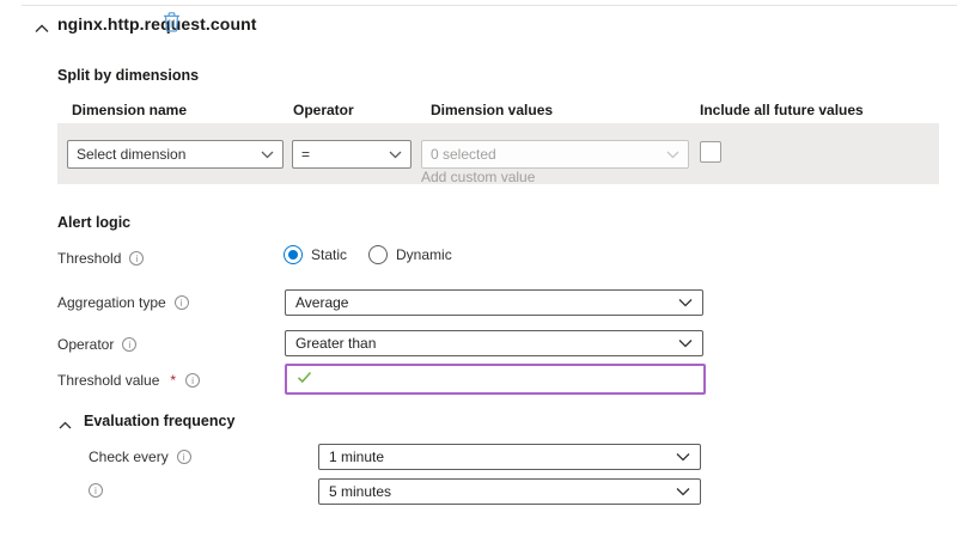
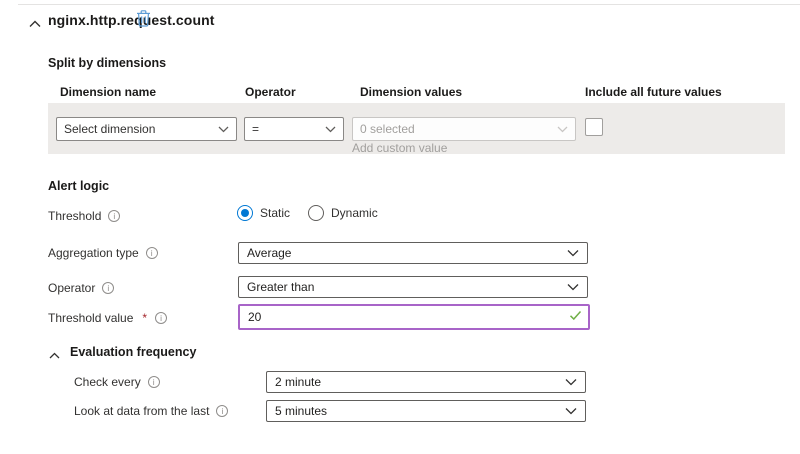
  nginx.http.reest.count
  Split by dimensions
  Dimension name
  Operator
  Dimension values
  Include all future values
  Select dimension
  =
  0 selected
  Add custom value
  Alert logic
  Threshold
  Static
  Dynamic
  Aggregation type
  Average
  Operator
  Greater than
  Threshold value
  *
+ 20
  Evaluation frequency
  Check every
- 1 minute
+ 2 minute
+ Look at data from the last
  5 minutes
